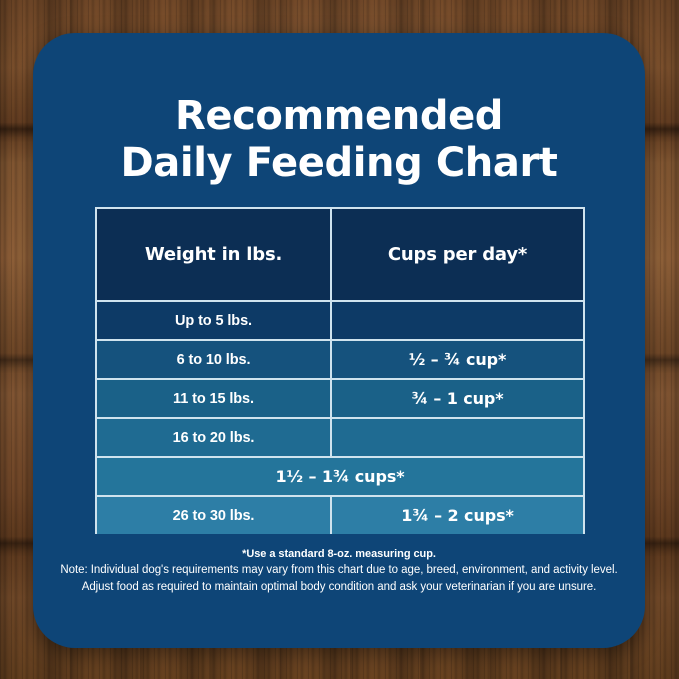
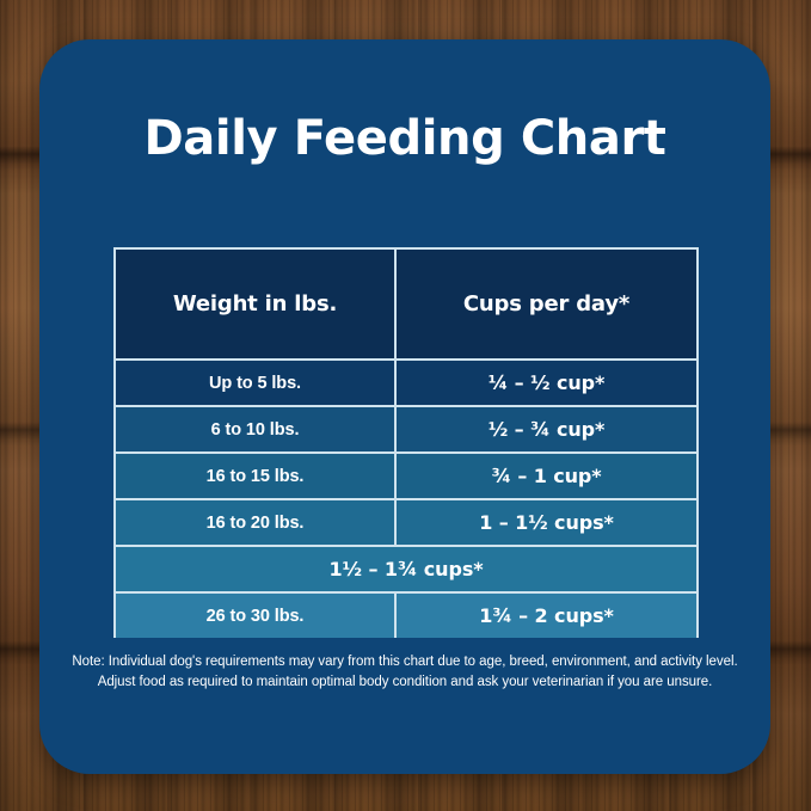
- Recommended
  Daily Feeding Chart
  Weight in lbs.
  Cups per day*
  Up to 5 lbs.
+ ¼ – ½ cup*
  6 to 10 lbs.
  ½ – ¾ cup*
- 11 to 15 lbs.
+ 16 to 15 lbs.
  ¾ – 1 cup*
  16 to 20 lbs.
+ 1 – 1½ cups*
  1½ – 1¾ cups*
  26 to 30 lbs.
  1¾ – 2 cups*
- *Use a standard 8-oz. measuring cup.
  Note: Individual dog's requirements may vary from this chart due to age, breed, environment, and activity level.
  Adjust food as required to maintain optimal body condition and ask your veterinarian if you are unsure.
